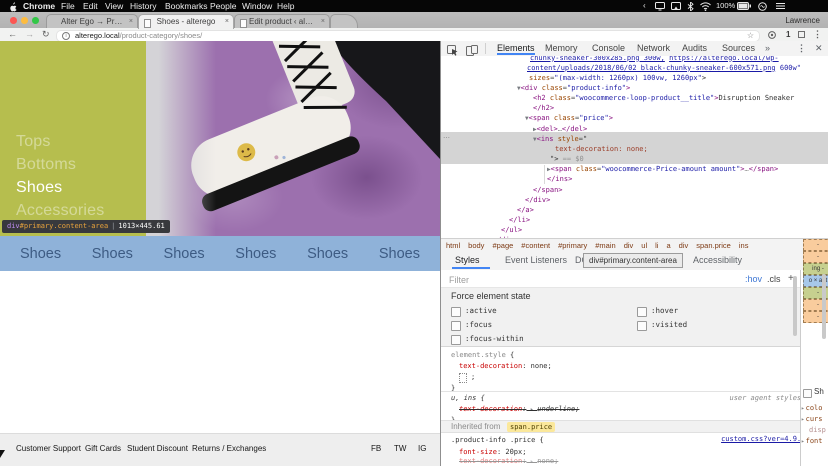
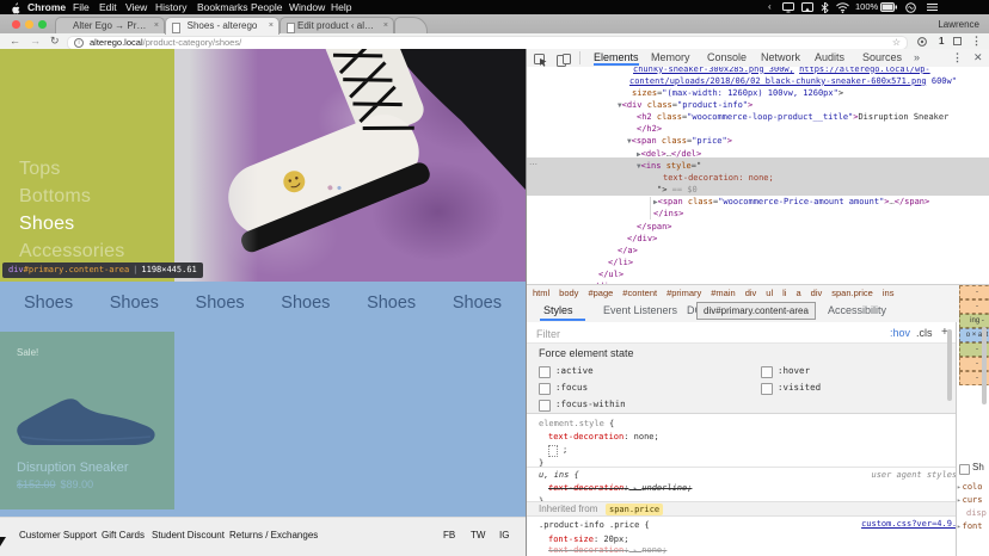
  Chrome
  File
  Edit
  View
  History
  Bookmarks
  People
  Window
  Help
  ‹
  100%
  Shoes - alterego
  Edit product ‹ alter
  Lawrence
  ←
  →
  ↻
  alterego.local/product-category/shoes/
  ☆
  1
  ⋮
  Tops
  Bottoms
  Shoes
  Accessories
- div#primary.content-area | 1013×445.61
+ div#primary.content-area | 1198×445.61
  Shoes
  Shoes
  Shoes
  Shoes
  Shoes
  Shoes
+ Sale!
+ Disruption Sneaker
+ $152.00 $89.00
  Customer Support
  Gift Cards
  Student Discount
  Returns / Exchanges
  FB
  TW
  IG
  Elements
  Memory
  Console
  Network
  Audits
  Sources
  »
  ⋮
  ✕
  chunky-sneaker-300x285.png 300w, https://alterego.local/wp-
  content/uploads/2018/06/02_black-chunky-sneaker-600x571.png 600w"
  sizes="(max-width: 1260px) 100vw, 1260px">
  <div class="product-info">
  <h2 class="woocommerce-loop-product__title">Disruption Sneaker
  </h2>
  <span class="price">
  <del>…</del>
  <ins style="
  text-decoration: none;
  "> == $0
  <span class="woocommerce-Price-amount amount">…</span>
  </ins>
  </span>
  </div>
  </a>
  </li>
  </ul>
  html
  body
  #page
  #content
  #primary
  #main
  div
  ul
  li
  a
  div
  span.price
  ins
  Styles
  Event Listeners
  Accessibility
  div#primary.content-area
  Filter
  :hov
  .cls
  +
  Force element state
  :active
  :hover
  :focus
  :visited
  :focus-within
  element.style {
  text-decoration: none;
  ;
  }
  u, ins {
  user agent style
  text-decoration: underline;
  Inherited from
  span.price
  .product-info .price {
  custom.css?ver=4.9
  font-size: 20px;
  text-decoration: none;
  Sh
  colo
  curs
  disp
  font
